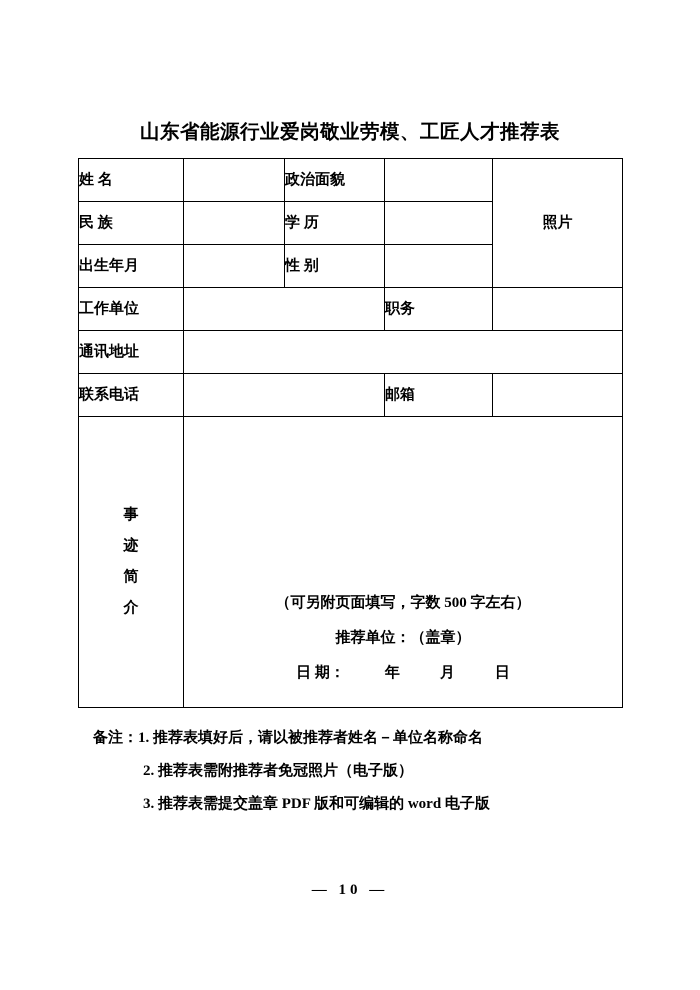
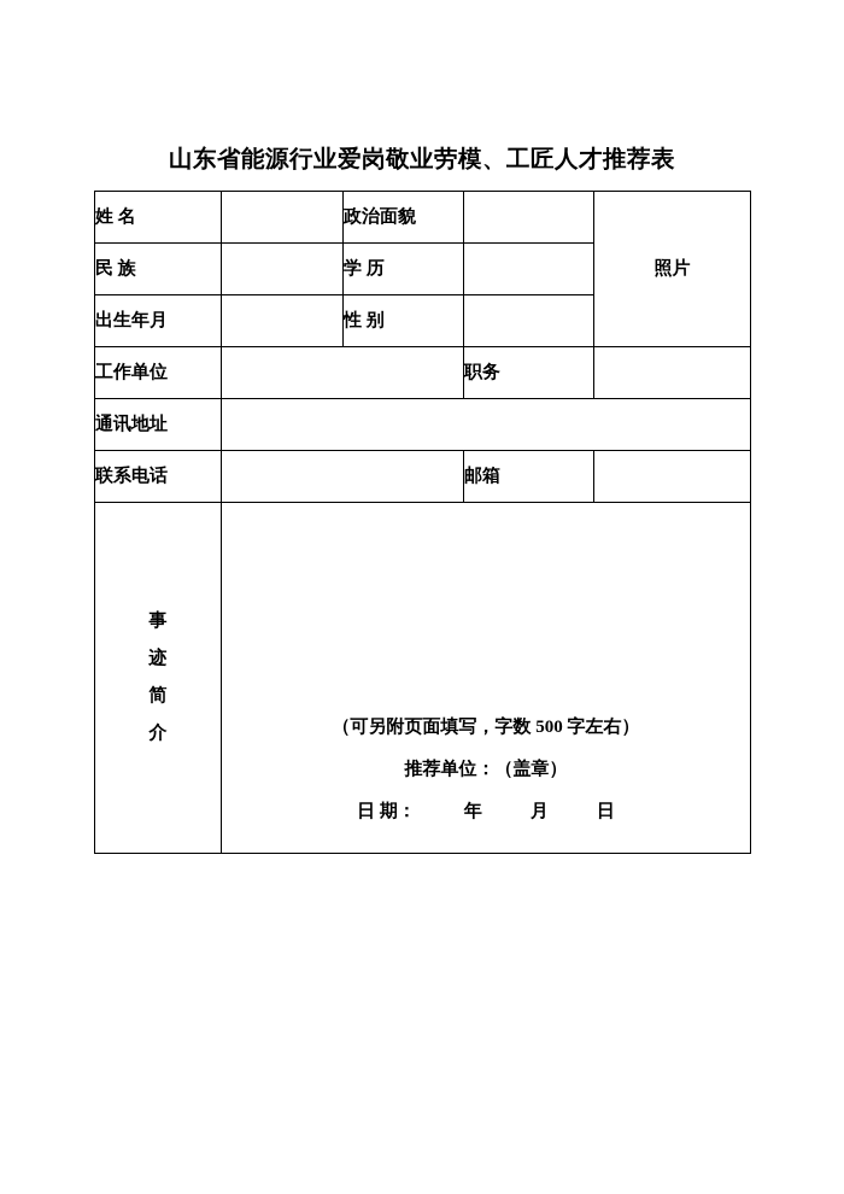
  山东省能源行业爱岗敬业劳模、工匠人才推荐表
  姓 名		政治面貌		照片
  民 族		学 历
  出生年月		性 别
  工作单位		职务
  通讯地址
  联系电话		邮箱
  事 迹 简 介	（可另附页面填写，字数 500 字左右） 推荐单位：（盖章） 日 期： 年 月 日
- 备注：1. 推荐表填好后，请以被推荐者姓名－单位名称命名
- 2. 推荐表需附推荐者免冠照片（电子版）
- 3. 推荐表需提交盖章 PDF 版和可编辑的 word 电子版
- — 10 —
